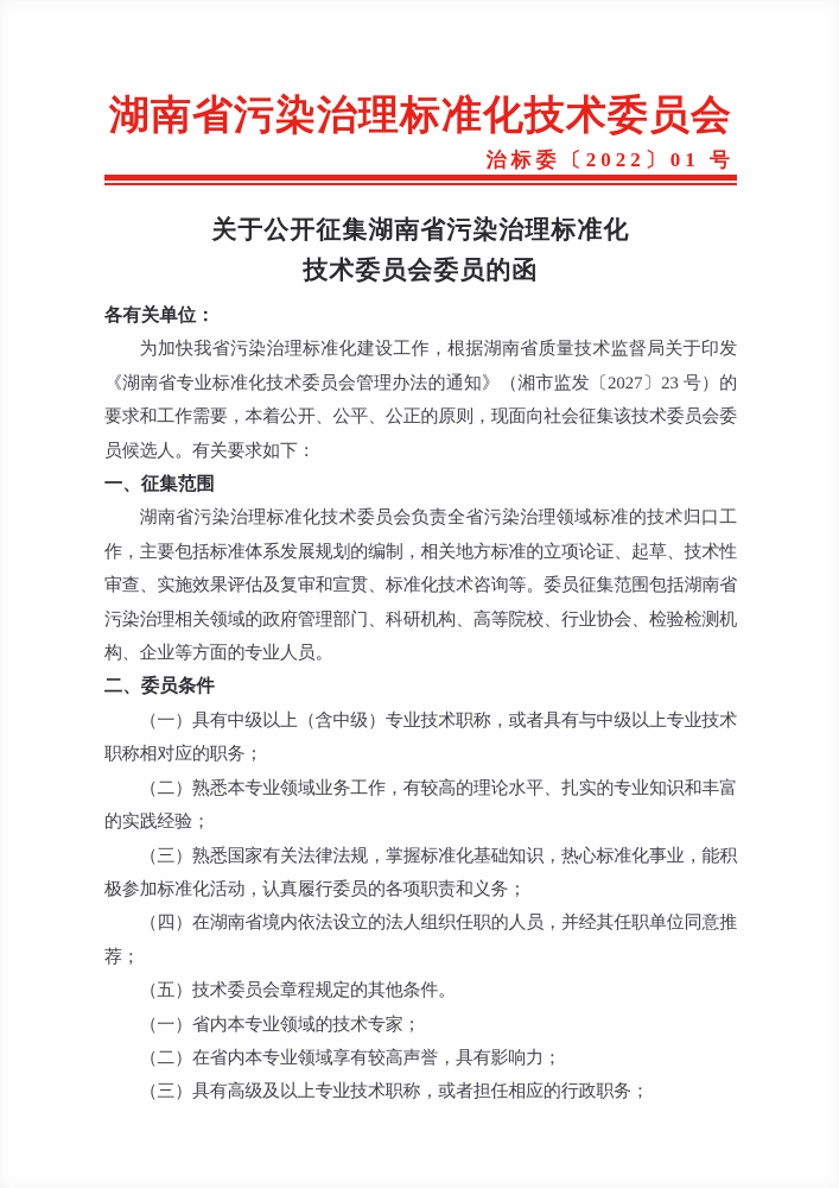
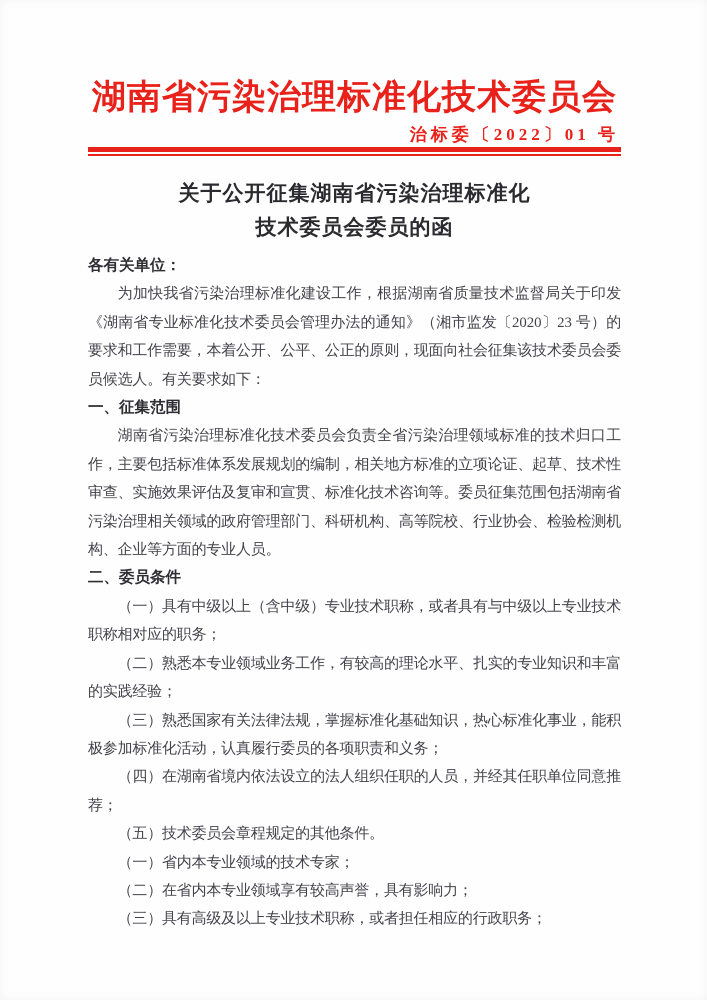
  湖南省污染治理标准化技术委员会
  治标委〔2022〕01 号
  关于公开征集湖南省污染治理标准化
  技术委员会委员的函
  各有关单位：
- 为加快我省污染治理标准化建设工作，根据湖南省质量技术监督局关于印发《湖南省专业标准化技术委员会管理办法的通知》（湘市监发〔2027〕23 号）的要求和工作需要，本着公开、公平、公正的原则，现面向社会征集该技术委员会委员候选人。有关要求如下：
+ 为加快我省污染治理标准化建设工作，根据湖南省质量技术监督局关于印发《湖南省专业标准化技术委员会管理办法的通知》（湘市监发〔2020〕23 号）的要求和工作需要，本着公开、公平、公正的原则，现面向社会征集该技术委员会委员候选人。有关要求如下：
  一、征集范围
  湖南省污染治理标准化技术委员会负责全省污染治理领域标准的技术归口工作，主要包括标准体系发展规划的编制，相关地方标准的立项论证、起草、技术性审查、实施效果评估及复审和宣贯、标准化技术咨询等。委员征集范围包括湖南省污染治理相关领域的政府管理部门、科研机构、高等院校、行业协会、检验检测机构、企业等方面的专业人员。
  二、委员条件
  （一）具有中级以上（含中级）专业技术职称，或者具有与中级以上专业技术职称相对应的职务；
  （二）熟悉本专业领域业务工作，有较高的理论水平、扎实的专业知识和丰富的实践经验；
  （三）熟悉国家有关法律法规，掌握标准化基础知识，热心标准化事业，能积极参加标准化活动，认真履行委员的各项职责和义务；
  （四）在湖南省境内依法设立的法人组织任职的人员，并经其任职单位同意推荐；
  （五）技术委员会章程规定的其他条件。
  （一）省内本专业领域的技术专家；
  （二）在省内本专业领域享有较高声誉，具有影响力；
  （三）具有高级及以上专业技术职称，或者担任相应的行政职务；
